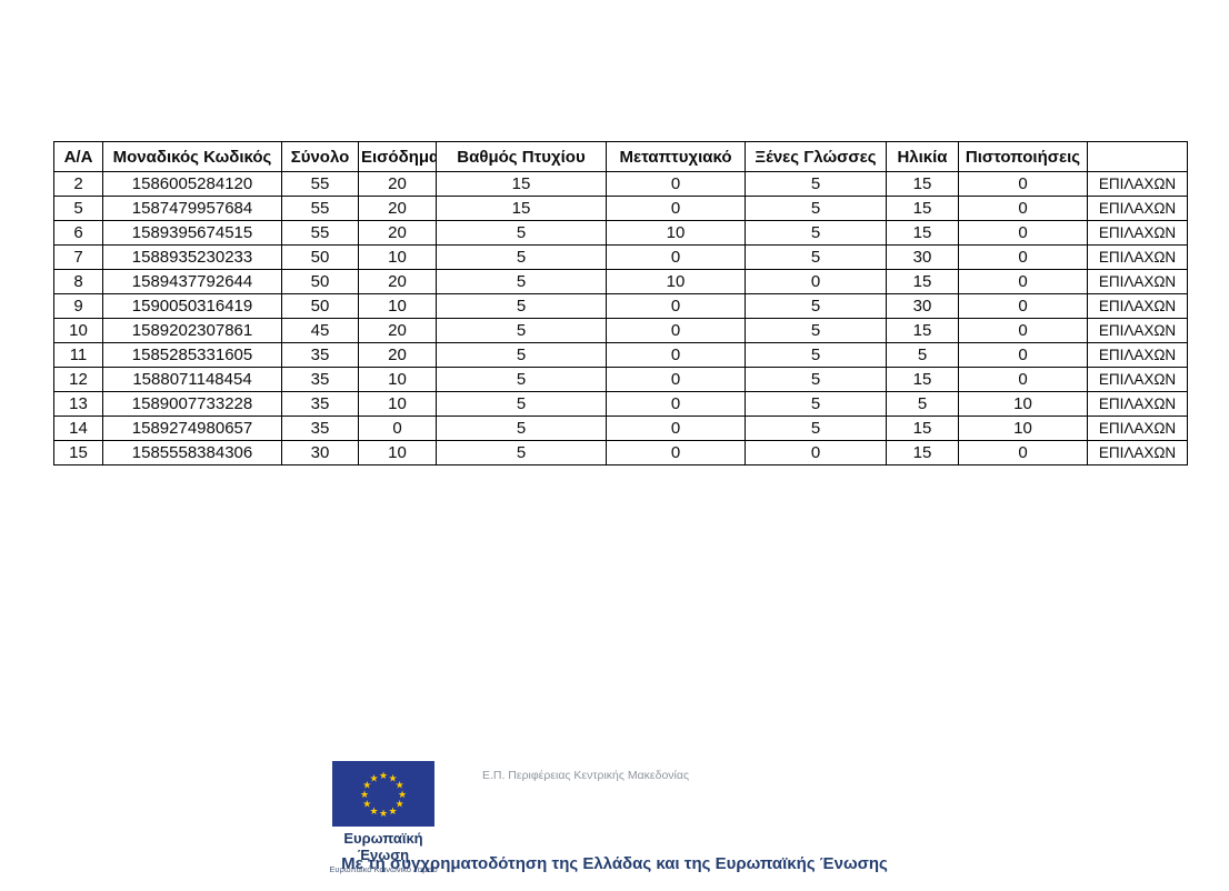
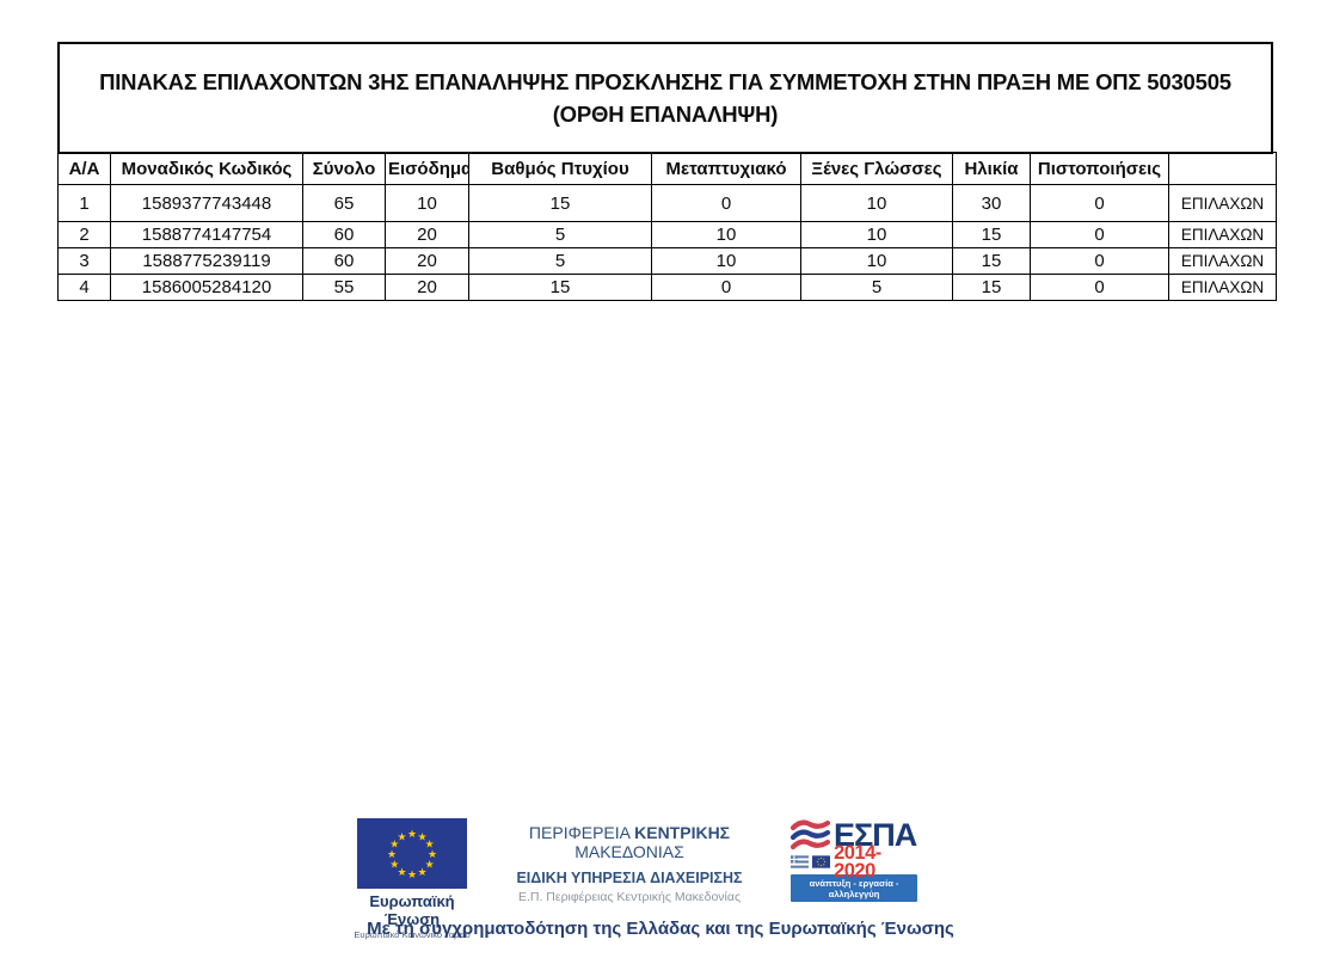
+ ΠΙΝΑΚΑΣ ΕΠΙΛΑΧΟΝΤΩΝ 3ΗΣ ΕΠΑΝΑΛΗΨΗΣ ΠΡΟΣΚΛΗΣΗΣ ΓΙΑ ΣΥΜΜΕΤΟΧΗ ΣΤΗΝ ΠΡΑΞΗ ΜΕ ΟΠΣ 5030505
+ (ΟΡΘΗ ΕΠΑΝΑΛΗΨΗ)
  Α/Α	Μοναδικός Κωδικός	Σύνολο	Εισόδημα	Βαθμός Πτυχίου	Μεταπτυχιακό	Ξένες Γλώσσες	Ηλικία	Πιστοποιήσεις
+ 1	1589377743448	65	10	15	0	10	30	0	ΕΠΙΛΑΧΩΝ
+ 2	1588774147754	60	20	5	10	10	15	0	ΕΠΙΛΑΧΩΝ
+ 3	1588775239119	60	20	5	10	10	15	0	ΕΠΙΛΑΧΩΝ
- 2	1586005284120	55	20	15	0	5	15	0	ΕΠΙΛΑΧΩΝ
+ 4	1586005284120	55	20	15	0	5	15	0	ΕΠΙΛΑΧΩΝ
- 5	1587479957684	55	20	15	0	5	15	0	ΕΠΙΛΑΧΩΝ
- 6	1589395674515	55	20	5	10	5	15	0	ΕΠΙΛΑΧΩΝ
- 7	1588935230233	50	10	5	0	5	30	0	ΕΠΙΛΑΧΩΝ
- 8	1589437792644	50	20	5	10	0	15	0	ΕΠΙΛΑΧΩΝ
- 9	1590050316419	50	10	5	0	5	30	0	ΕΠΙΛΑΧΩΝ
- 10	1589202307861	45	20	5	0	5	15	0	ΕΠΙΛΑΧΩΝ
- 11	1585285331605	35	20	5	0	5	5	0	ΕΠΙΛΑΧΩΝ
- 12	1588071148454	35	10	5	0	5	15	0	ΕΠΙΛΑΧΩΝ
- 13	1589007733228	35	10	5	0	5	5	10	ΕΠΙΛΑΧΩΝ
- 14	1589274980657	35	0	5	0	5	15	10	ΕΠΙΛΑΧΩΝ
- 15	1585558384306	30	10	5	0	0	15	0	ΕΠΙΛΑΧΩΝ
  ★
  ★
  ★
  ★
  ★
  ★
  ★
  ★
  ★
  ★
  ★
  ★
  Ευρωπαϊκή Ένωση
  Ευρωπαϊκό Κοινωνικό Ταμείο
+ ΠΕΡΙΦΕΡΕΙΑ ΚΕΝΤΡΙΚΗΣ ΜΑΚΕΔΟΝΙΑΣ
+ ΕΙΔΙΚΗ ΥΠΗΡΕΣΙΑ ΔΙΑΧΕΙΡΙΣΗΣ
  Ε.Π. Περιφέρειας Κεντρικής Μακεδονίας
+ ΕΣΠΑ
+ 2014-2020
+ ανάπτυξη - εργασία - αλληλεγγύη
  Με τη συγχρηματοδότηση της Ελλάδας και της Ευρωπαϊκής Ένωσης
